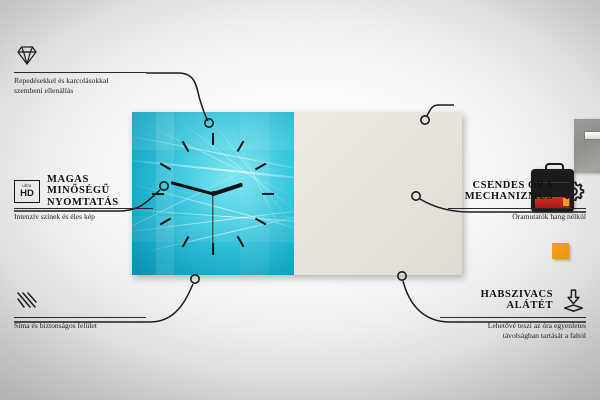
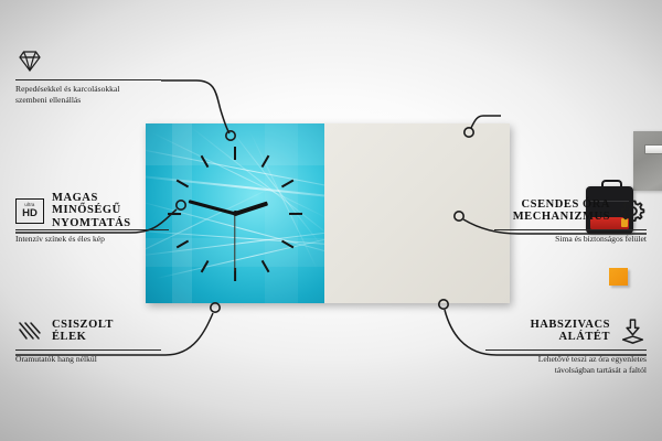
  Repedésekkel és karcolásokkal
  szembeni ellenállás
  HD
  MAGAS MINŐSÉGŰ
  NYOMTATÁS
  Intenzív színek és éles kép
+ CSISZOLT
+ ÉLEK
- Sima és biztonságos felület
+ Óramutatók hang nélkül
  CSENDES ÓRA
  MECHANIZMUS
- Óramutatók hang nélkül
+ Sima és biztonságos felület
  HABSZIVACS
  ALÁTÉT
  Lehetővé teszi az óra egyenletes
  távolságban tartását a faltól
